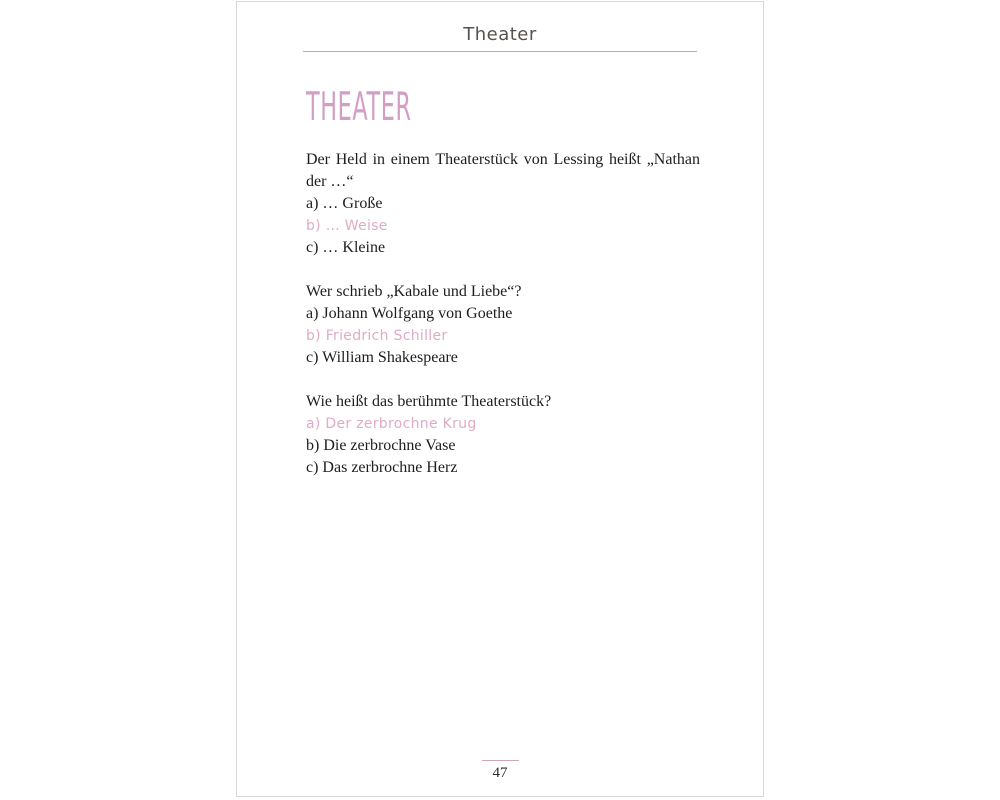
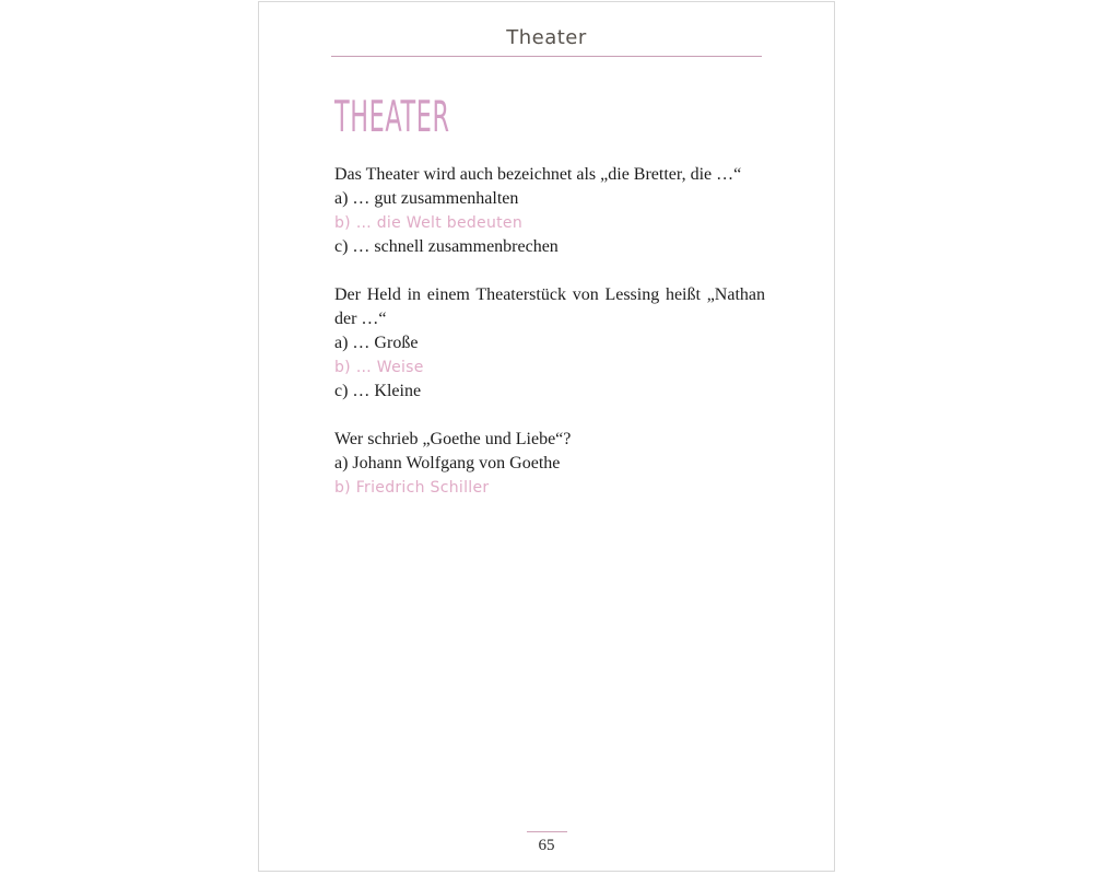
  Theater
  THEATER
+ Das Theater wird auch bezeichnet als „die Bretter, die …“
+ a) … gut zusammenhalten
+ b) … die Welt bedeuten
+ c) … schnell zusammenbrechen
  Der Held in einem Theaterstück von Lessing heißt „Nathan
  der …“
  a) … Große
  b) … Weise
  c) … Kleine
- Wer schrieb „Kabale und Liebe“?
+ Wer schrieb „Goethe und Liebe“?
  a) Johann Wolfgang von Goethe
  b) Friedrich Schiller
- c) William Shakespeare
- Wie heißt das berühmte Theaterstück?
- a) Der zerbrochne Krug
- b) Die zerbrochne Vase
- c) Das zerbrochne Herz
- 47
+ 65
